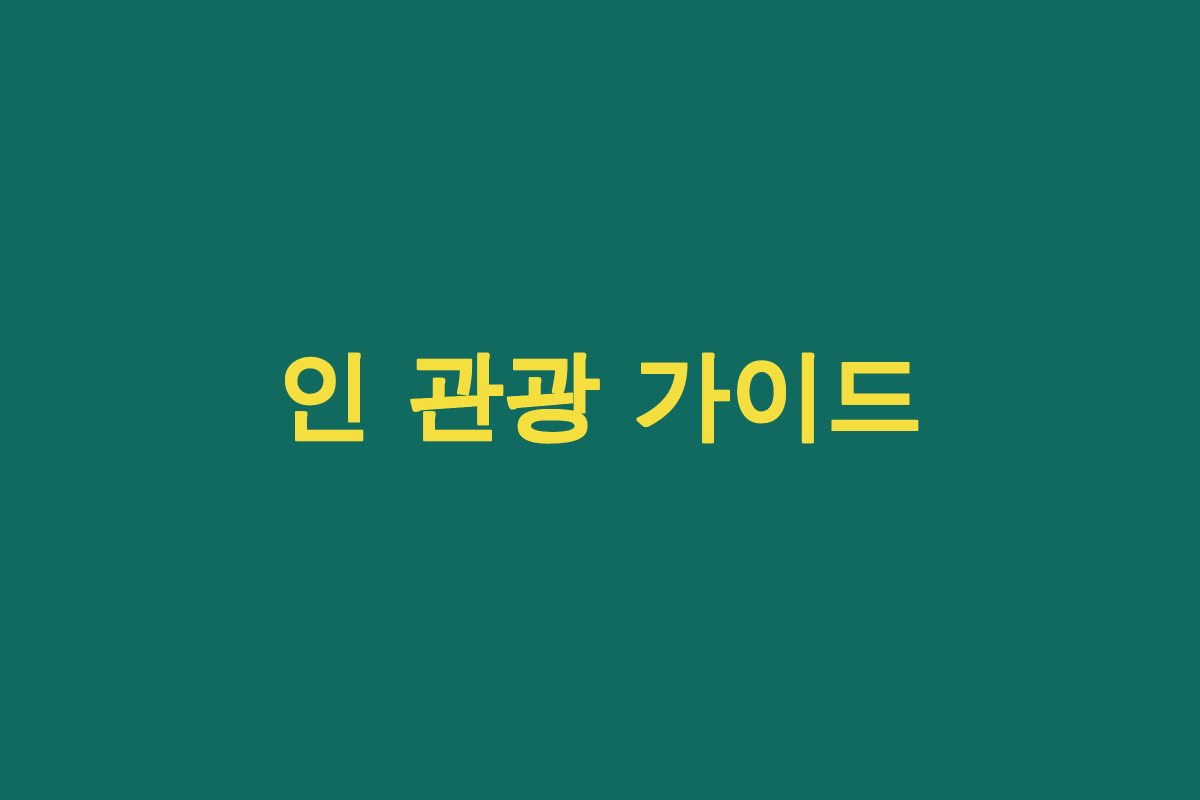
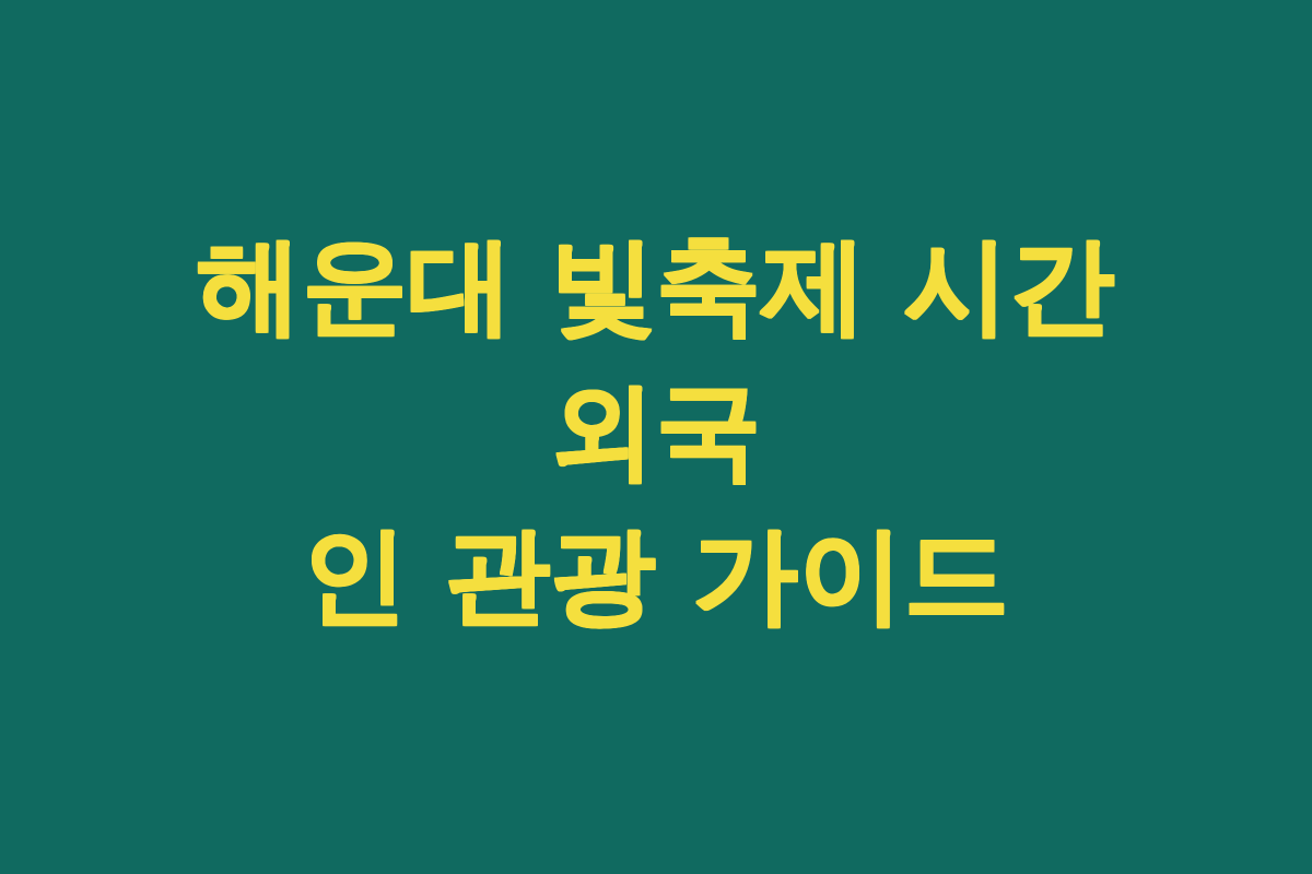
+ 해운대 빛축제 시간 외국
  인 관광 가이드
